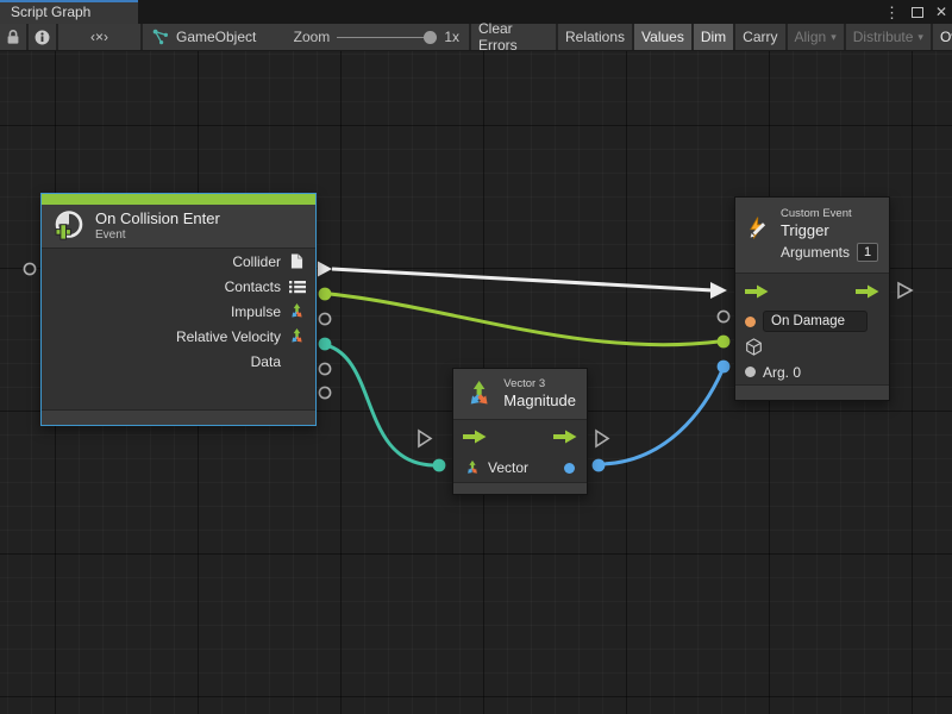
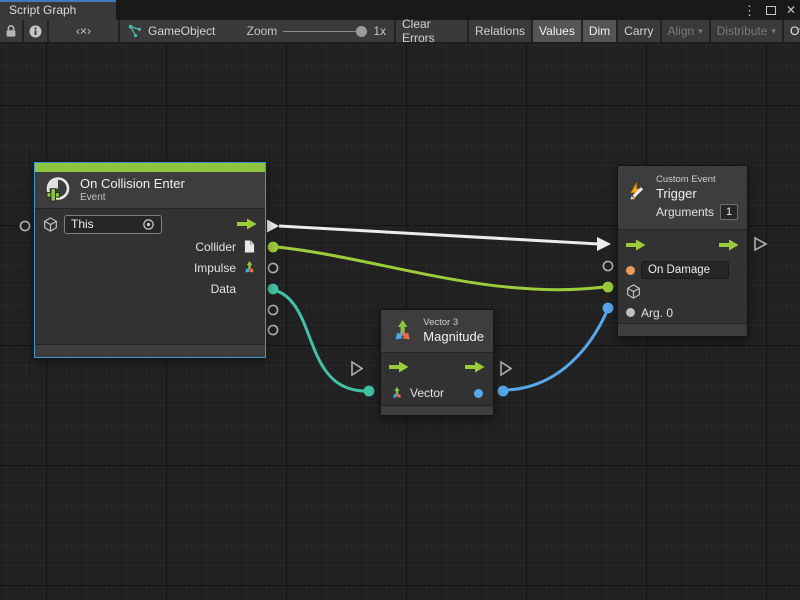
  Script Graph
  ⋮
  ✕
  ‹×›
  GameObject
  Zoom
  1x
  Clear Errors
  Relations
  Values
  Dim
  Carry
  Align
  ▾
  Distribute
  ▾
  On Collision Enter
  Event
+ This
  Collider
- Contacts
  Impulse
- Relative Velocity
  Data
  Vector 3
  Magnitude
  Vector
  Custom Event
  Trigger
  Arguments
  1
  On Damage
  Arg. 0
